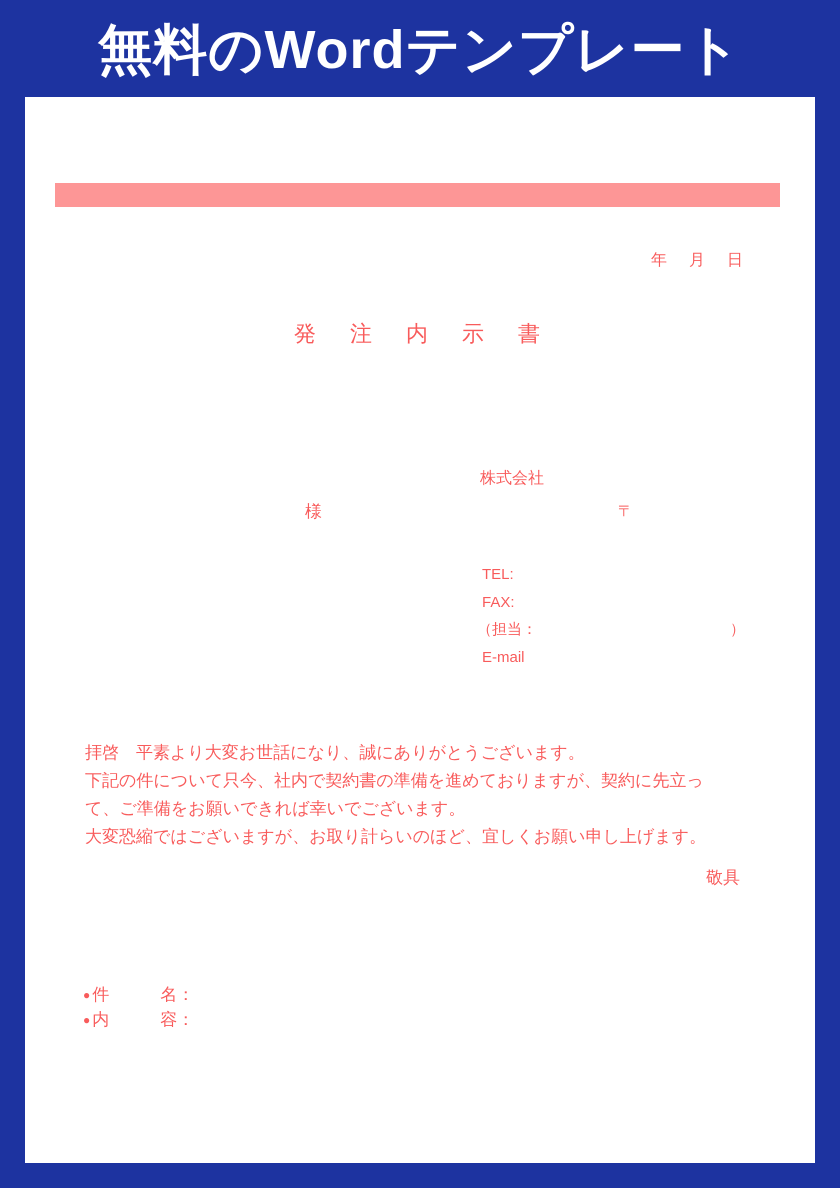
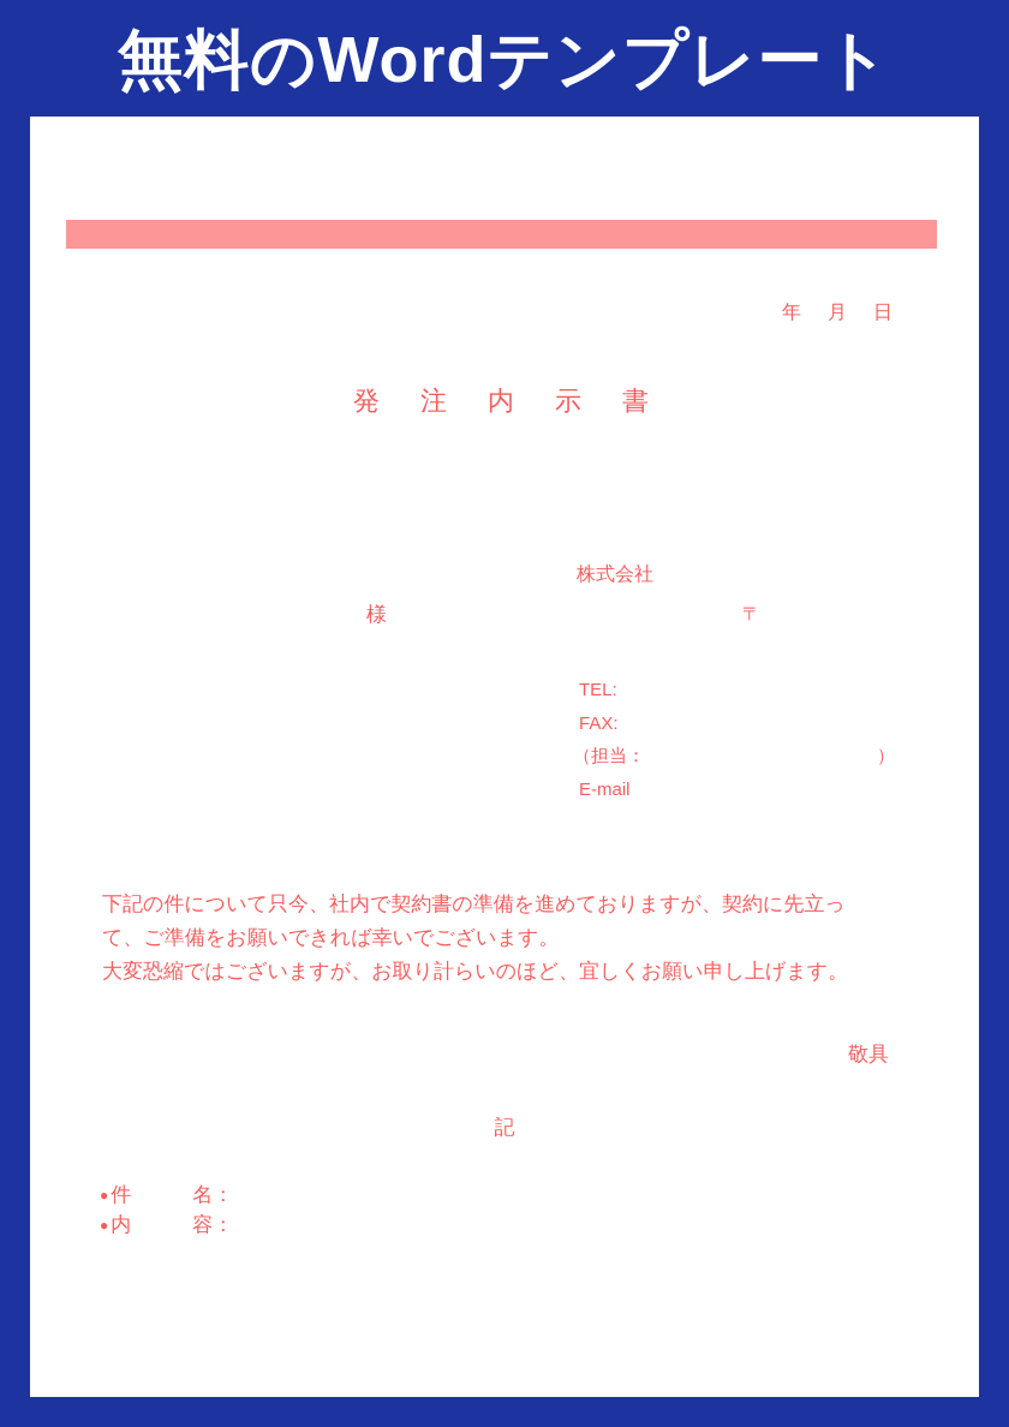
  無料のWordテンプレート
  年 月 日
  発 注 内 示 書
  株式会社
  様
  〒
  TEL:
  FAX:
  （担当：
  ）
  E-mail
- 拝啓 平素より大変お世話になり、誠にありがとうございます。
  下記の件について只今、社内で契約書の準備を進めておりますが、契約に先立っ
  て、ご準備をお願いできれば幸いでございます。
  大変恐縮ではございますが、お取り計らいのほど、宜しくお願い申し上げます。
  敬具
+ 記
  ●
  件 名：
  ●
  内 容：
